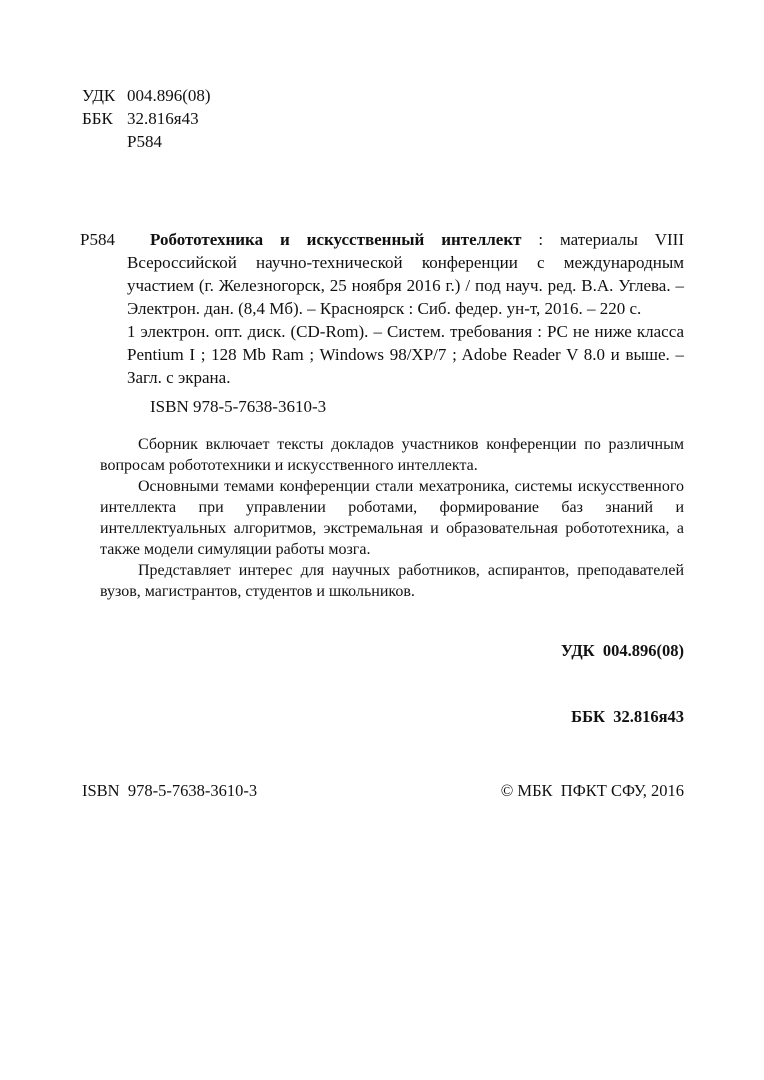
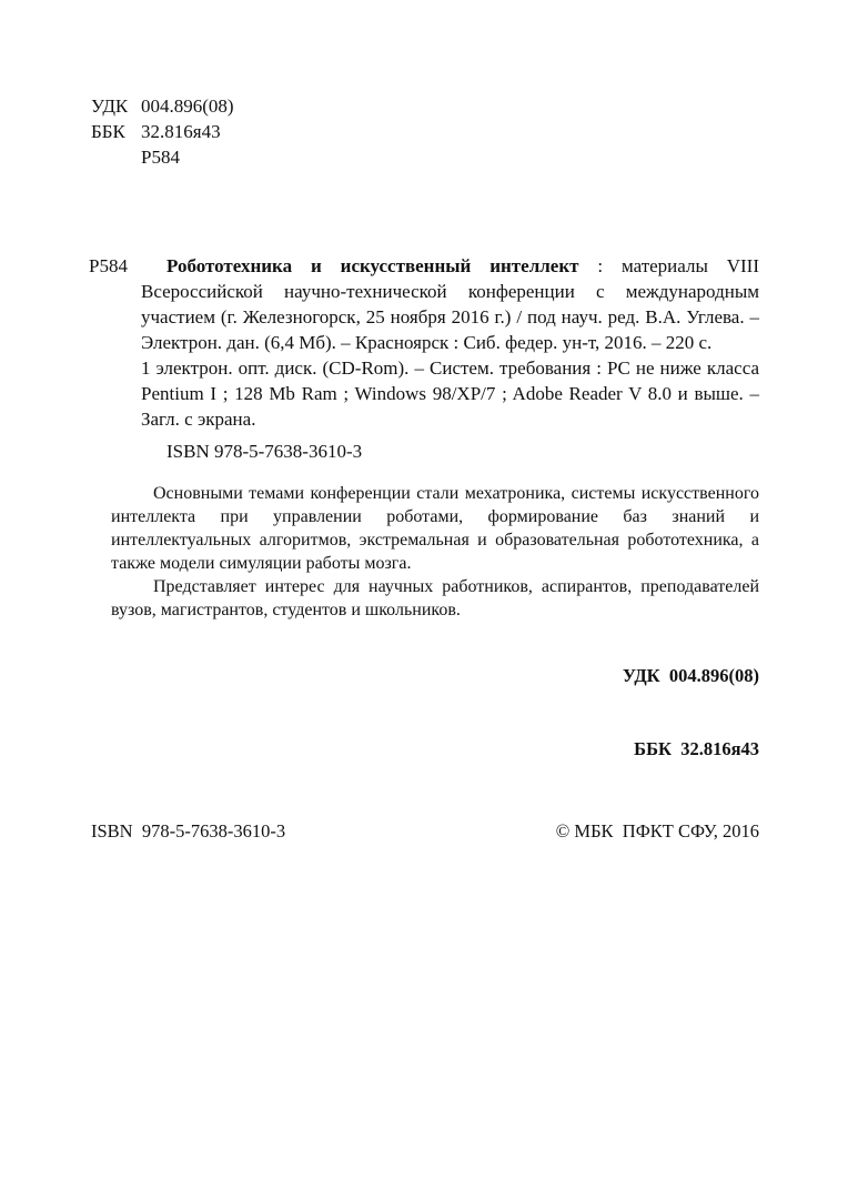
  УДК 004.896(08)
  ББК 32.816я43
  Р584
  Р584
- Робототехника и искусственный интеллект : материалы VIII Всероссийской научно-технической конференции с международным участием (г. Железногорск, 25 ноября 2016 г.) / под науч. ред. В.А. Углева. – Электрон. дан. (8,4 Мб). – Красноярск : Сиб. федер. ун-т, 2016. – 220 с.
+ Робототехника и искусственный интеллект : материалы VIII Всероссийской научно-технической конференции с международным участием (г. Железногорск, 25 ноября 2016 г.) / под науч. ред. В.А. Углева. – Электрон. дан. (6,4 Мб). – Красноярск : Сиб. федер. ун-т, 2016. – 220 с.
  1 электрон. опт. диск. (CD-Rom). – Систем. требования : PC не ниже класса Pentium I ; 128 Mb Ram ; Windows 98/XP/7 ; Adobe Reader V 8.0 и выше. – Загл. с экрана.
  ISBN 978-5-7638-3610-3
- Сборник включает тексты докладов участников конференции по различным вопросам робототехники и искусственного интеллекта.
  Основными темами конференции стали мехатроника, системы искусственного интеллекта при управлении роботами, формирование баз знаний и интеллектуальных алгоритмов, экстремальная и образовательная робототехника, а также модели симуляции работы мозга.
  Представляет интерес для научных работников, аспирантов, преподавателей вузов, магистрантов, студентов и школьников.
  УДК 004.896(08)
  ББК 32.816я43
  ISBN 978-5-7638-3610-3
  © МБК ПФКТ СФУ, 2016
